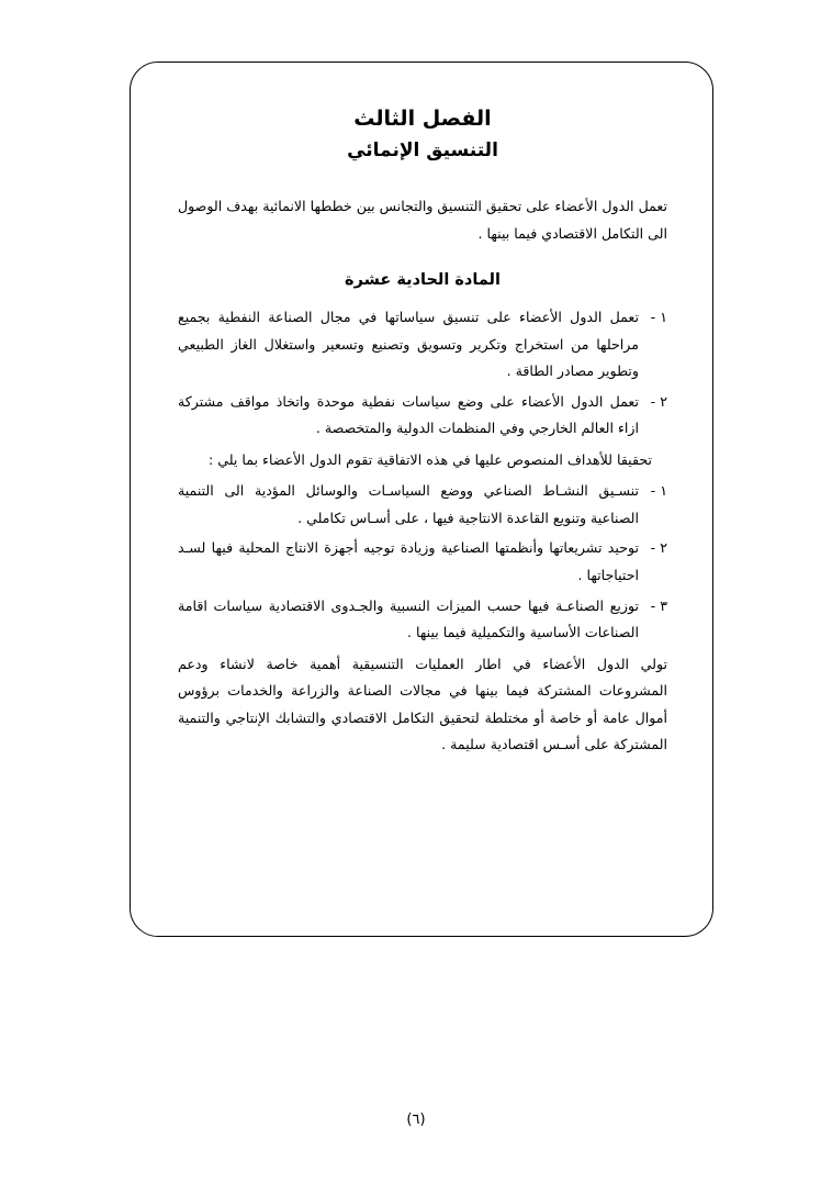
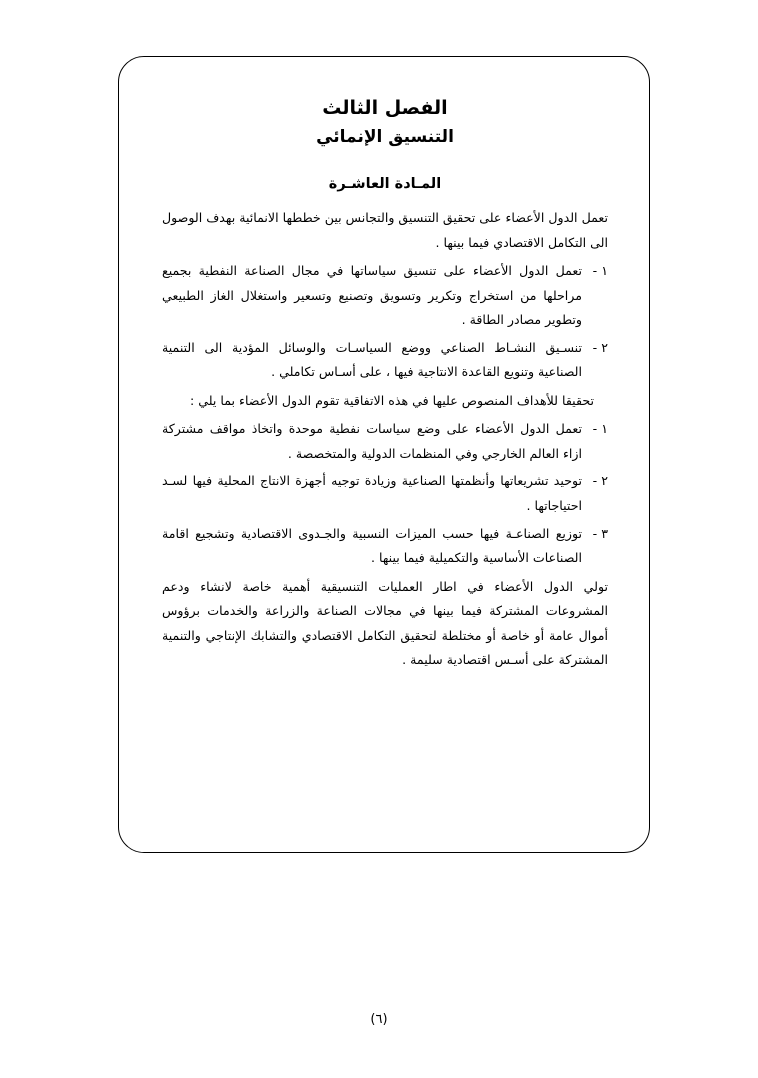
  الفصل الثالث
  التنسيق الإنمائي
+ المـادة العاشـرة
  تعمل الدول الأعضاء على تحقيق التنسيق والتجانس بين خططها الانمائية بهدف الوصول الى التكامل الاقتصادي فيما بينها .
- المادة الحادية عشرة
  ١ -
  تعمل الدول الأعضاء على تنسيق سياساتها في مجال الصناعة النفطية بجميع مراحلها من استخراج وتكرير وتسويق وتصنيع وتسعير واستغلال الغاز الطبيعي وتطوير مصادر الطاقة .
  ٢ -
- تعمل الدول الأعضاء على وضع سياسات نفطية موحدة واتخاذ مواقف مشتركة ازاء العالم الخارجي وفي المنظمات الدولية والمتخصصة .
+ تنسـيق النشـاط الصناعي ووضع السياسـات والوسائل المؤدية الى التنمية الصناعية وتنويع القاعدة الانتاجية فيها ، على أسـاس تكاملي .
  تحقيقا للأهداف المنصوص عليها في هذه الاتفاقية تقوم الدول الأعضاء بما يلي :
  ١ -
- تنسـيق النشـاط الصناعي ووضع السياسـات والوسائل المؤدية الى التنمية الصناعية وتنويع القاعدة الانتاجية فيها ، على أسـاس تكاملي .
+ تعمل الدول الأعضاء على وضع سياسات نفطية موحدة واتخاذ مواقف مشتركة ازاء العالم الخارجي وفي المنظمات الدولية والمتخصصة .
  ٢ -
  توحيد تشريعاتها وأنظمتها الصناعية وزيادة توجيه أجهزة الانتاج المحلية فيها لسـد احتياجاتها .
  ٣ -
- توزيع الصناعـة فيها حسب الميزات النسبية والجـدوى الاقتصادية سياسات اقامة الصناعات الأساسية والتكميلية فيما بينها .
+ توزيع الصناعـة فيها حسب الميزات النسبية والجـدوى الاقتصادية وتشجيع اقامة الصناعات الأساسية والتكميلية فيما بينها .
  تولي الدول الأعضاء في اطار العمليات التنسيقية أهمية خاصة لانشاء ودعم المشروعات المشتركة فيما بينها في مجالات الصناعة والزراعة والخدمات برؤوس أموال عامة أو خاصة أو مختلطة لتحقيق التكامل الاقتصادي والتشابك الإنتاجي والتنمية المشتركة على أسـس اقتصادية سليمة .
  (٦)
